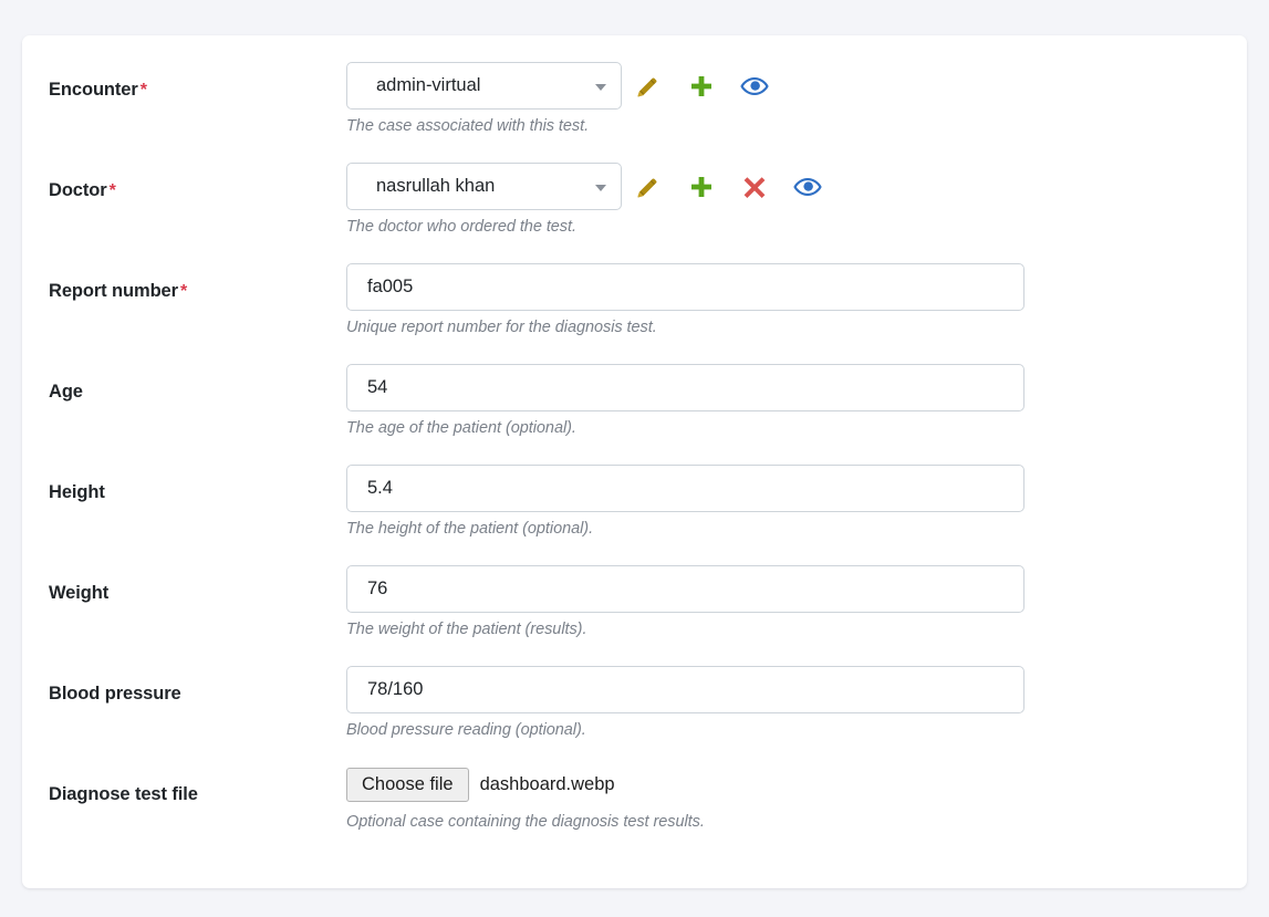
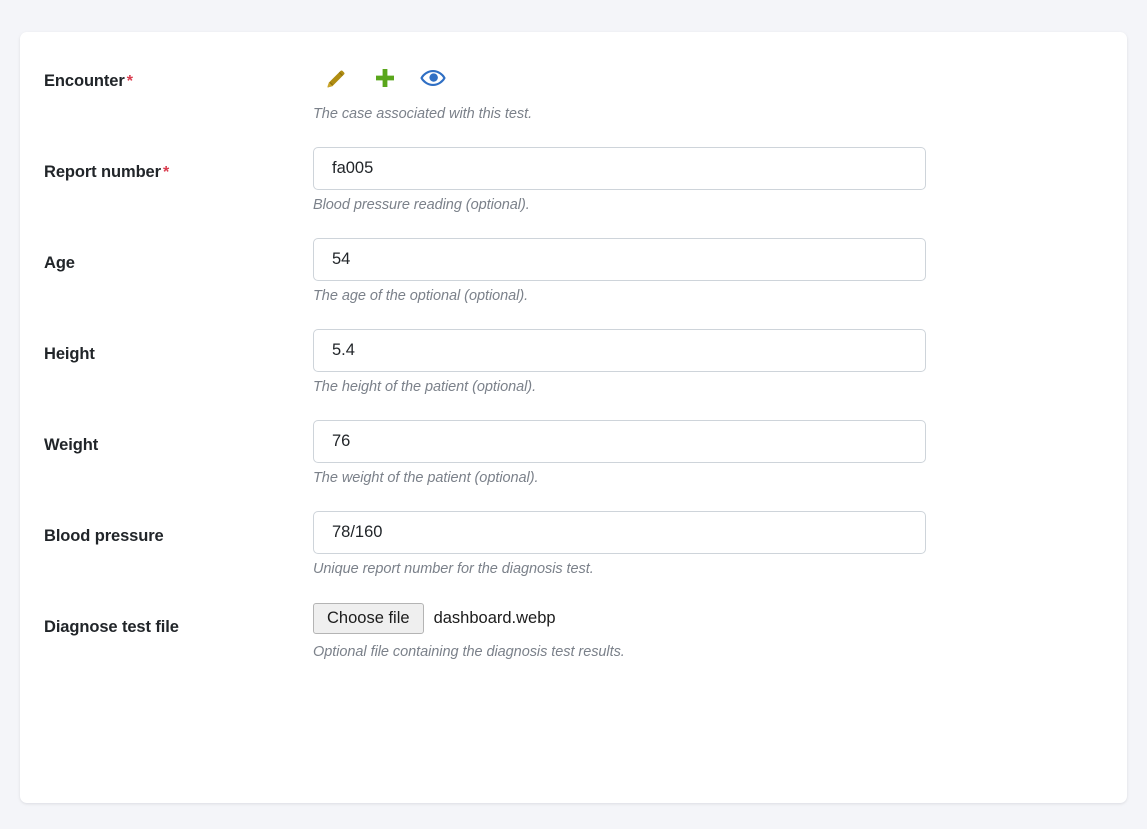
  Encounter*
- admin-virtual
  The case associated with this test.
- Doctor*
- nasrullah khan
- The doctor who ordered the test.
  Report number*
  fa005
- Unique report number for the diagnosis test.
+ Blood pressure reading (optional).
  Age
  54
- The age of the patient (optional).
+ The age of the optional (optional).
  Height
  5.4
  The height of the patient (optional).
  Weight
  76
- The weight of the patient (results).
+ The weight of the patient (optional).
  Blood pressure
  78/160
- Blood pressure reading (optional).
+ Unique report number for the diagnosis test.
  Diagnose test file
  Choose file
  dashboard.webp
- Optional case containing the diagnosis test results.
+ Optional file containing the diagnosis test results.
